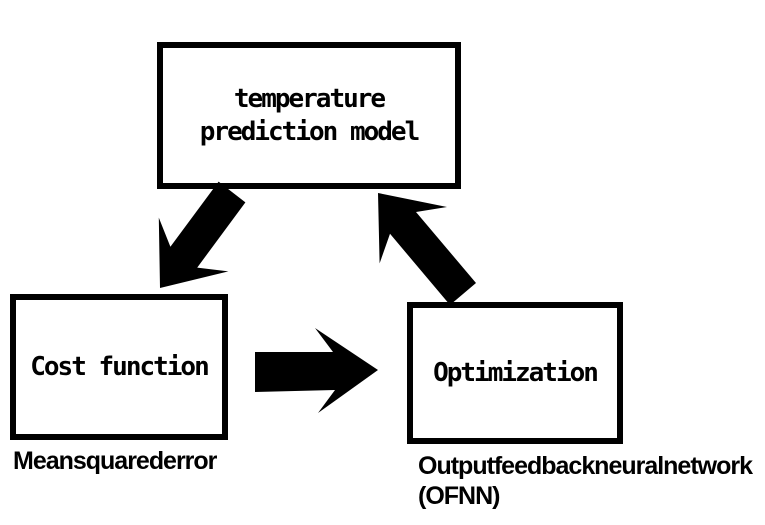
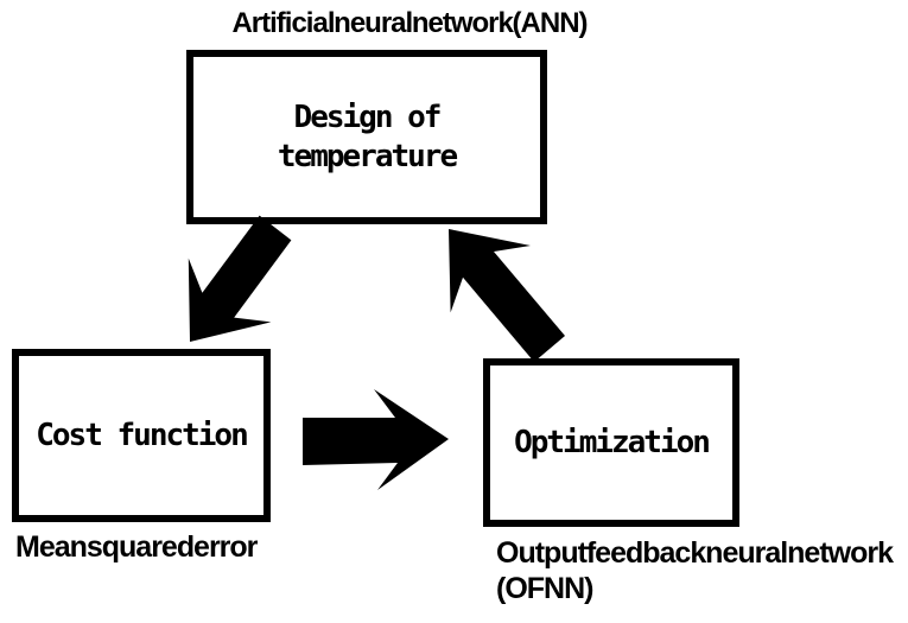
+ Artificial neural network (ANN)
+ Design of
  temperature
- prediction model
  Cost function
  Optimization
  Mean squared error
  Output feedback neural network
  (OFNN)
